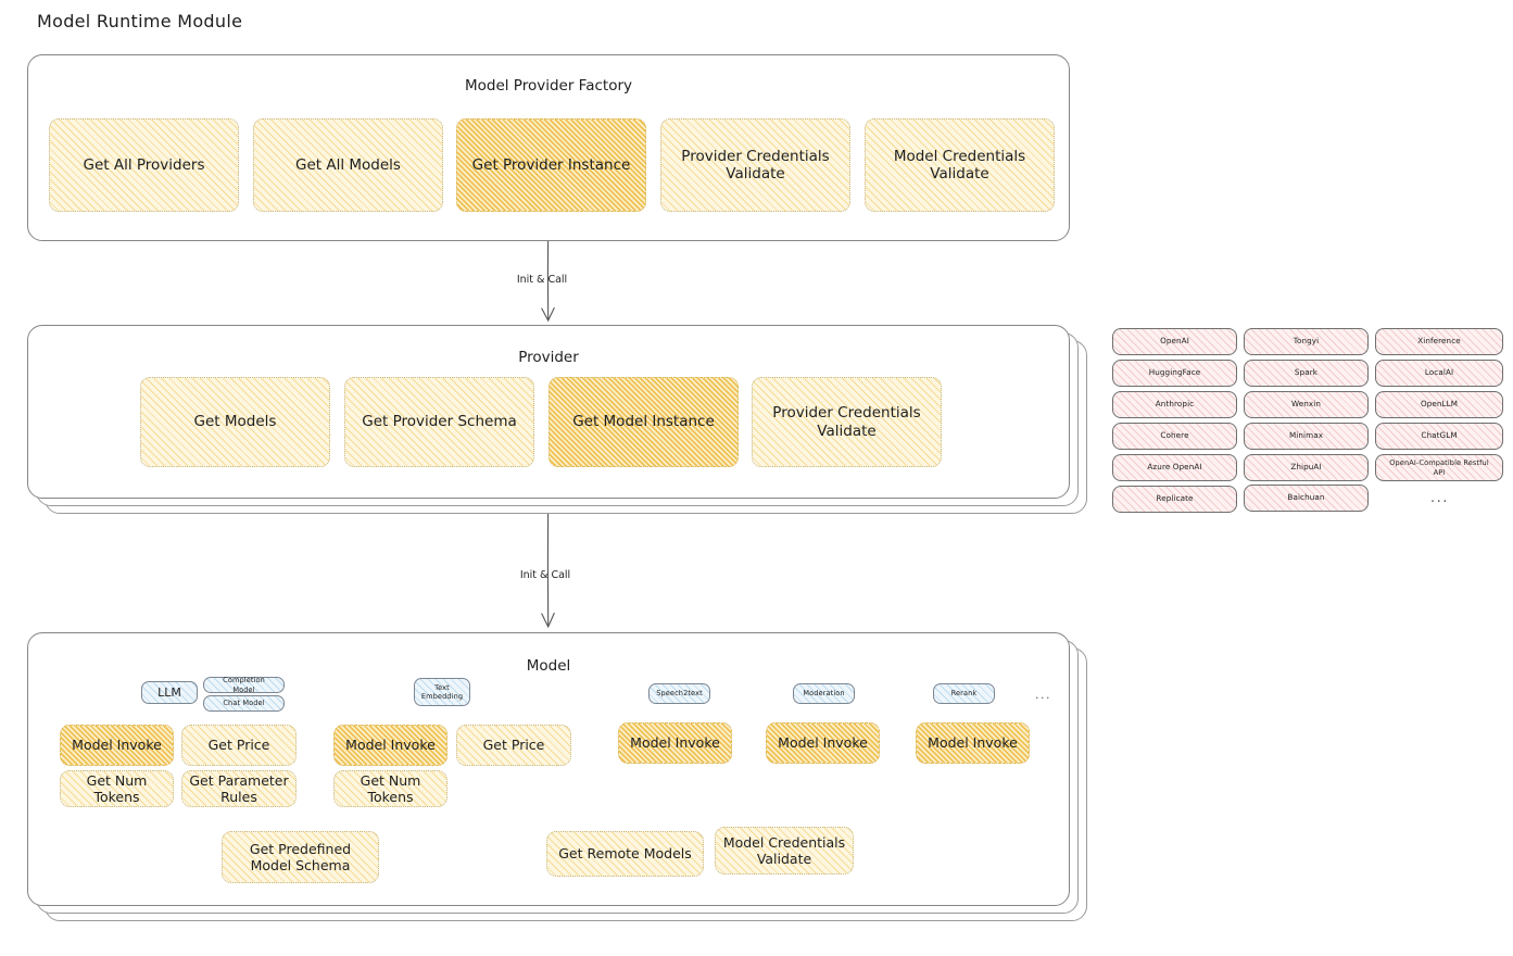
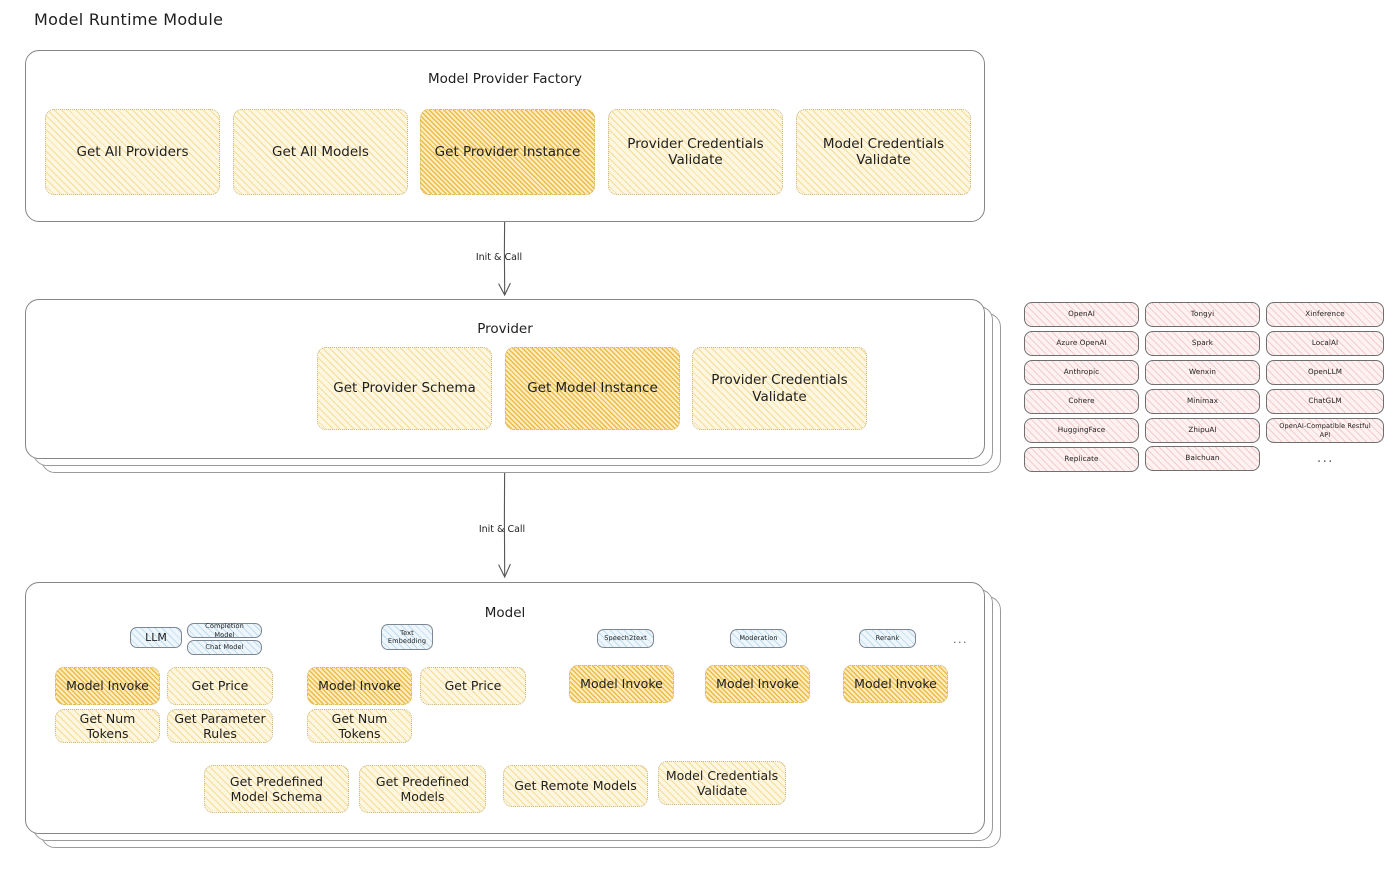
  Model Runtime Module
  Model Provider Factory
  Get All Providers
  Get All Models
  Get Provider Instance
  Provider Credentials Validate
  Model Credentials Validate
  Init & Call
  Provider
- Get Models
  Get Provider Schema
  Get Model Instance
  Provider Credentials Validate
  OpenAI
- HuggingFace
+ Azure OpenAI
  Anthropic
  Cohere
- Azure OpenAI
+ HuggingFace
  Replicate
  Tongyi
  Spark
  Wenxin
  Minimax
  ZhipuAI
  Baichuan
  Xinference
  LocalAI
  OpenLLM
  ChatGLM
  OpenAI-Compatible Restful API
  ...
  Init & Call
  Model
  LLM
  Completion Model
  Chat Model
  Model Invoke
  Get Price
  Get Num Tokens
  Get Parameter Rules
  Text Embedding
  Model Invoke
  Get Price
  Get Num Tokens
  Speech2text
  Model Invoke
  Moderation
  Model Invoke
  Rerank
  Model Invoke
  ...
  Get Predefined Model Schema
+ Get Predefined Models
  Get Remote Models
  Model Credentials Validate
